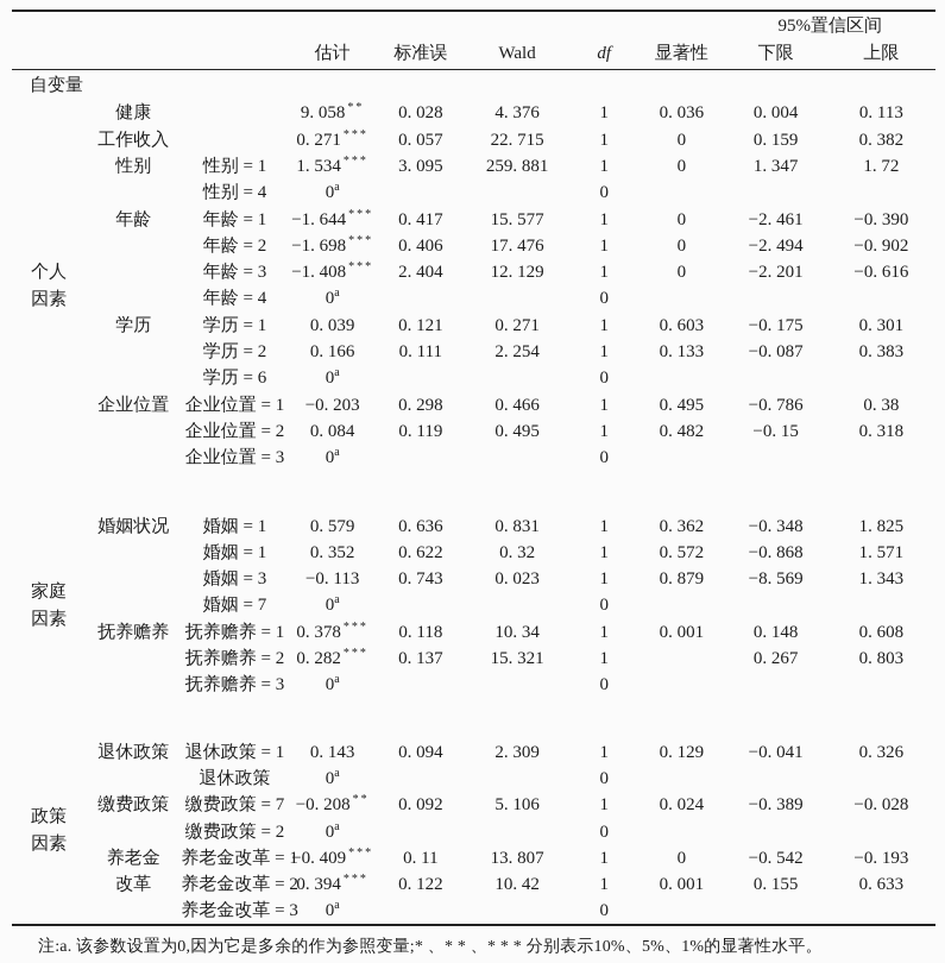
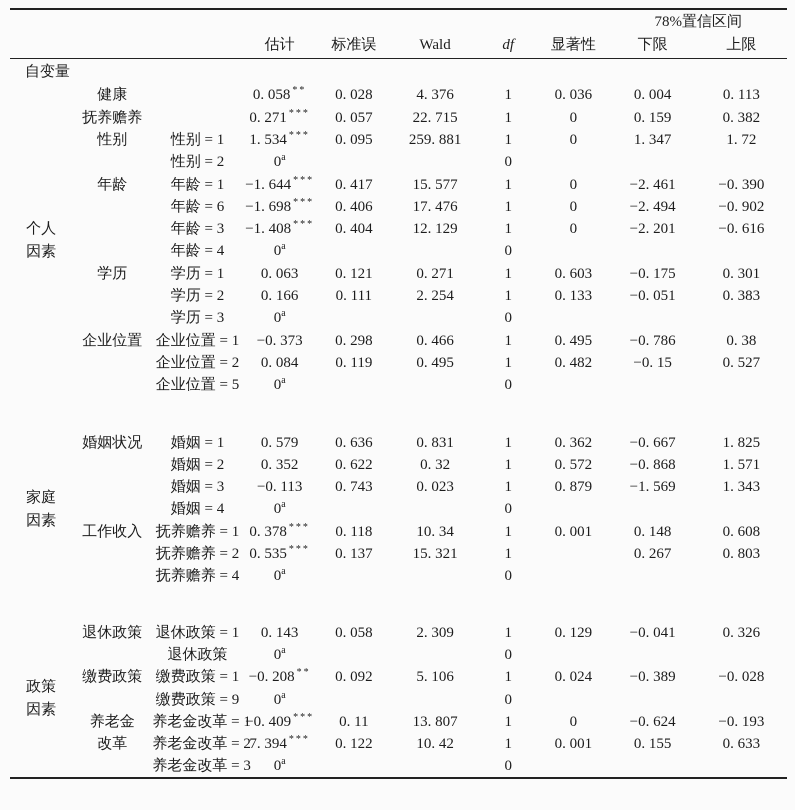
- 	95%置信区间
+ 	78%置信区间
  			估计	标准误	Wald	df	显著性	下限	上限
  自变量
- 个人因素	健康		9. 058 **	0. 028	4. 376	1	0. 036	0. 004	0. 113
+ 个人因素	健康		0. 058 **	0. 028	4. 376	1	0. 036	0. 004	0. 113
- 工作收入		0. 271 ***	0. 057	22. 715	1	0	0. 159	0. 382
+ 抚养赡养		0. 271 ***	0. 057	22. 715	1	0	0. 159	0. 382
- 性别	性别 = 1	1. 534 ***	3. 095	259. 881	1	0	1. 347	1. 72
+ 性别	性别 = 1	1. 534 ***	0. 095	259. 881	1	0	1. 347	1. 72
- 	性别 = 4	0a			0
+ 	性别 = 2	0a			0
  年龄	年龄 = 1	−1. 644 ***	0. 417	15. 577	1	0	−2. 461	−0. 390
- 	年龄 = 2	−1. 698 ***	0. 406	17. 476	1	0	−2. 494	−0. 902
+ 	年龄 = 6	−1. 698 ***	0. 406	17. 476	1	0	−2. 494	−0. 902
- 	年龄 = 3	−1. 408 ***	2. 404	12. 129	1	0	−2. 201	−0. 616
+ 	年龄 = 3	−1. 408 ***	0. 404	12. 129	1	0	−2. 201	−0. 616
  	年龄 = 4	0a			0
- 学历	学历 = 1	0. 039	0. 121	0. 271	1	0. 603	−0. 175	0. 301
+ 学历	学历 = 1	0. 063	0. 121	0. 271	1	0. 603	−0. 175	0. 301
- 	学历 = 2	0. 166	0. 111	2. 254	1	0. 133	−0. 087	0. 383
+ 	学历 = 2	0. 166	0. 111	2. 254	1	0. 133	−0. 051	0. 383
- 	学历 = 6	0a			0
+ 	学历 = 3	0a			0
- 企业位置	企业位置 = 1	−0. 203	0. 298	0. 466	1	0. 495	−0. 786	0. 38
+ 企业位置	企业位置 = 1	−0. 373	0. 298	0. 466	1	0. 495	−0. 786	0. 38
- 	企业位置 = 2	0. 084	0. 119	0. 495	1	0. 482	−0. 15	0. 318
+ 	企业位置 = 2	0. 084	0. 119	0. 495	1	0. 482	−0. 15	0. 527
- 	企业位置 = 3	0a			0
+ 	企业位置 = 5	0a			0
- 家庭因素	婚姻状况	婚姻 = 1	0. 579	0. 636	0. 831	1	0. 362	−0. 348	1. 825
+ 家庭因素	婚姻状况	婚姻 = 1	0. 579	0. 636	0. 831	1	0. 362	−0. 667	1. 825
- 	婚姻 = 1	0. 352	0. 622	0. 32	1	0. 572	−0. 868	1. 571
+ 	婚姻 = 2	0. 352	0. 622	0. 32	1	0. 572	−0. 868	1. 571
- 	婚姻 = 3	−0. 113	0. 743	0. 023	1	0. 879	−8. 569	1. 343
+ 	婚姻 = 3	−0. 113	0. 743	0. 023	1	0. 879	−1. 569	1. 343
- 	婚姻 = 7	0a			0
+ 	婚姻 = 4	0a			0
- 抚养赡养	抚养赡养 = 1	0. 378 ***	0. 118	10. 34	1	0. 001	0. 148	0. 608
+ 工作收入	抚养赡养 = 1	0. 378 ***	0. 118	10. 34	1	0. 001	0. 148	0. 608
- 	抚养赡养 = 2	0. 282 ***	0. 137	15. 321	1		0. 267	0. 803
+ 	抚养赡养 = 2	0. 535 ***	0. 137	15. 321	1		0. 267	0. 803
- 	抚养赡养 = 3	0a			0
+ 	抚养赡养 = 4	0a			0
- 政策因素	退休政策	退休政策 = 1	0. 143	0. 094	2. 309	1	0. 129	−0. 041	0. 326
+ 政策因素	退休政策	退休政策 = 1	0. 143	0. 058	2. 309	1	0. 129	−0. 041	0. 326
  	退休政策	0a			0
- 缴费政策	缴费政策 = 7	−0. 208 **	0. 092	5. 106	1	0. 024	−0. 389	−0. 028
+ 缴费政策	缴费政策 = 1	−0. 208 **	0. 092	5. 106	1	0. 024	−0. 389	−0. 028
- 	缴费政策 = 2	0a			0
+ 	缴费政策 = 9	0a			0
- 养老金	养老金改革 =	−0. 409 ***	0. 11	13. 807	1	0	−0. 542	−0. 193
+ 养老金	养老金改革 =	−0. 409 ***	0. 11	13. 807	1	0	−0. 624	−0. 193
- 改革	养老金改革 = 2	0. 394 ***	0. 122	10. 42	1	0. 001	0. 155	0. 633
+ 改革	养老金改革 = 2	7. 394 ***	0. 122	10. 42	1	0. 001	0. 155	0. 633
  	养老金改革 = 3	0a			0
- 注:a. 该参数设置为0,因为它是多余的作为参照变量;* 、* * 、* * * 分别表示10%、5%、1%的显著性水平。
